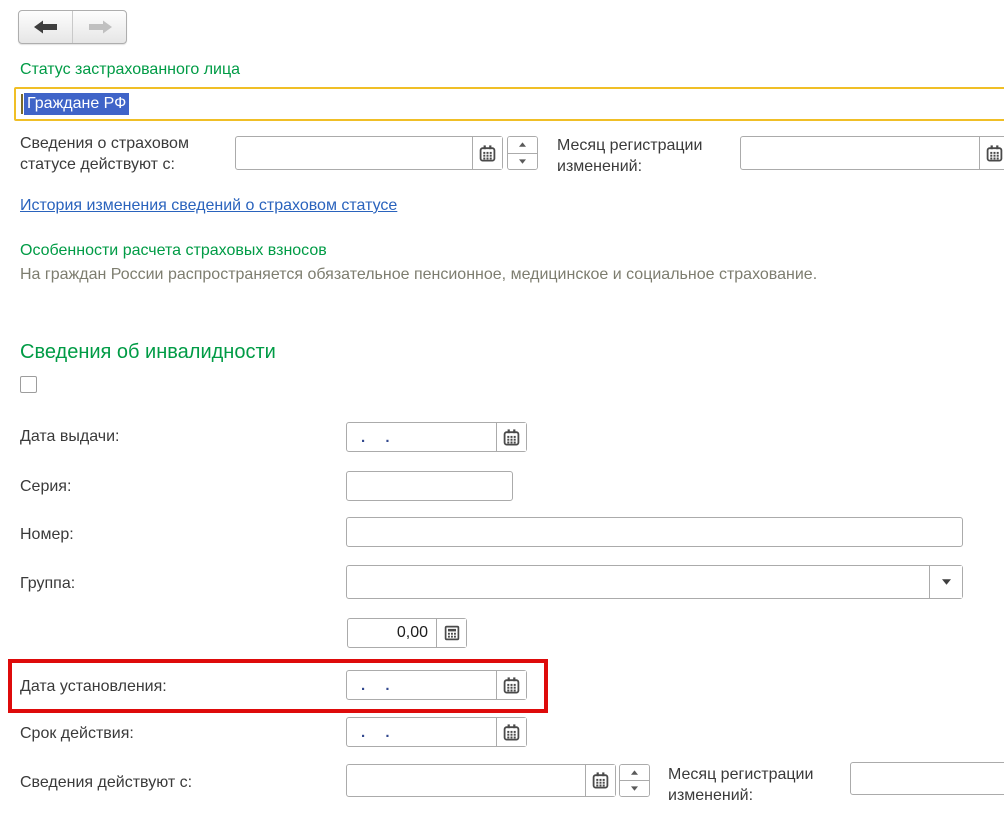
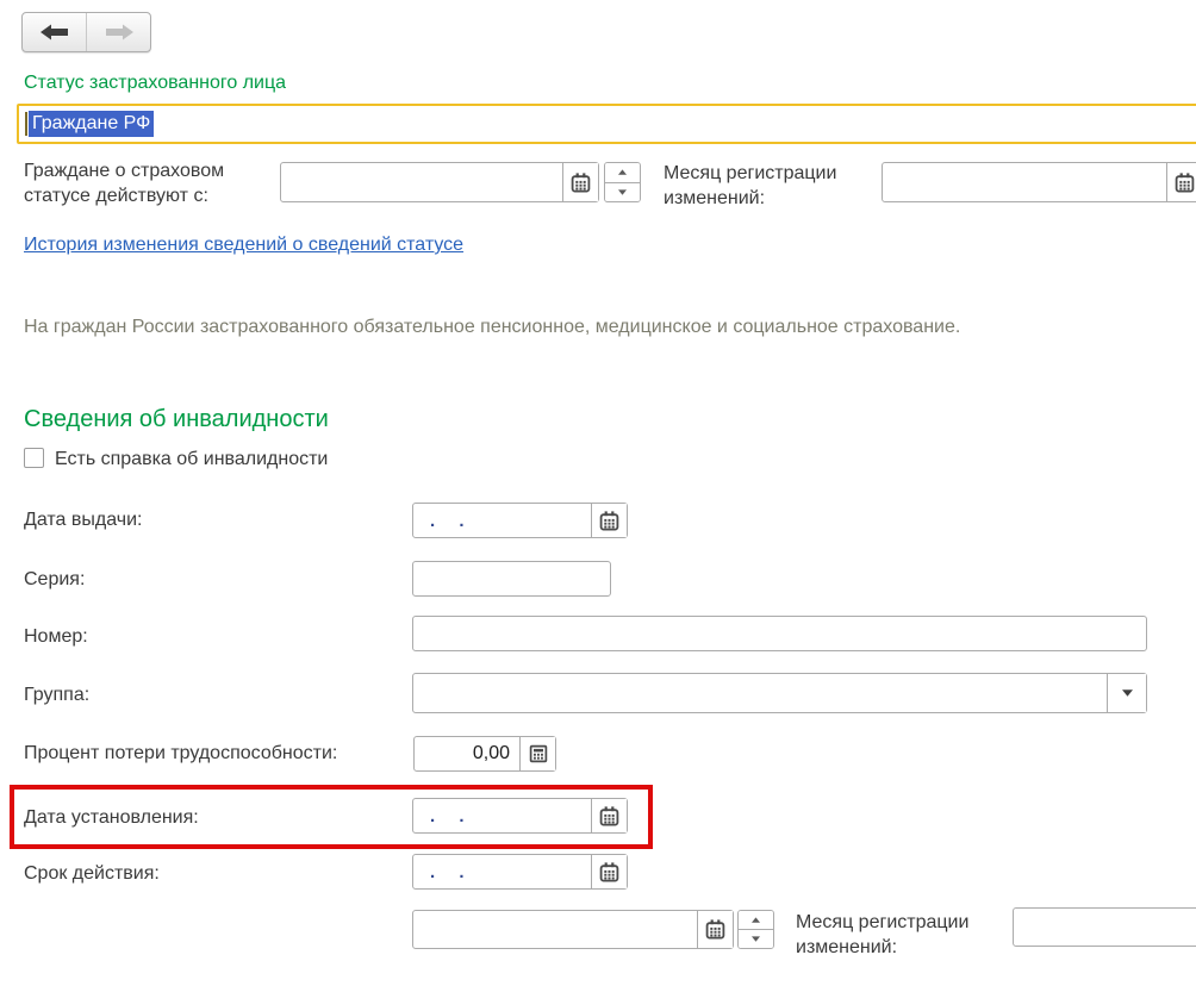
  Статус застрахованного лица
  Граждане РФ
- Сведения о страховом статусе действуют с:
+ Граждане о страховом статусе действуют с:
  Месяц регистрации изменений:
- История изменения сведений о страховом статусе
+ История изменения сведений о сведений статусе
- Особенности расчета страховых взносов
- На граждан России распространяется обязательное пенсионное, медицинское и социальное страхование.
+ На граждан России застрахованного обязательное пенсионное, медицинское и социальное страхование.
  Сведения об инвалидности
+ Есть справка об инвалидности
  Дата выдачи:
  . .
  Серия:
  Номер:
  Группа:
+ Процент потери трудоспособности:
  0,00
  Дата установления:
  . .
  Срок действия:
  . .
- Сведения действуют с:
  Месяц регистрации изменений:
